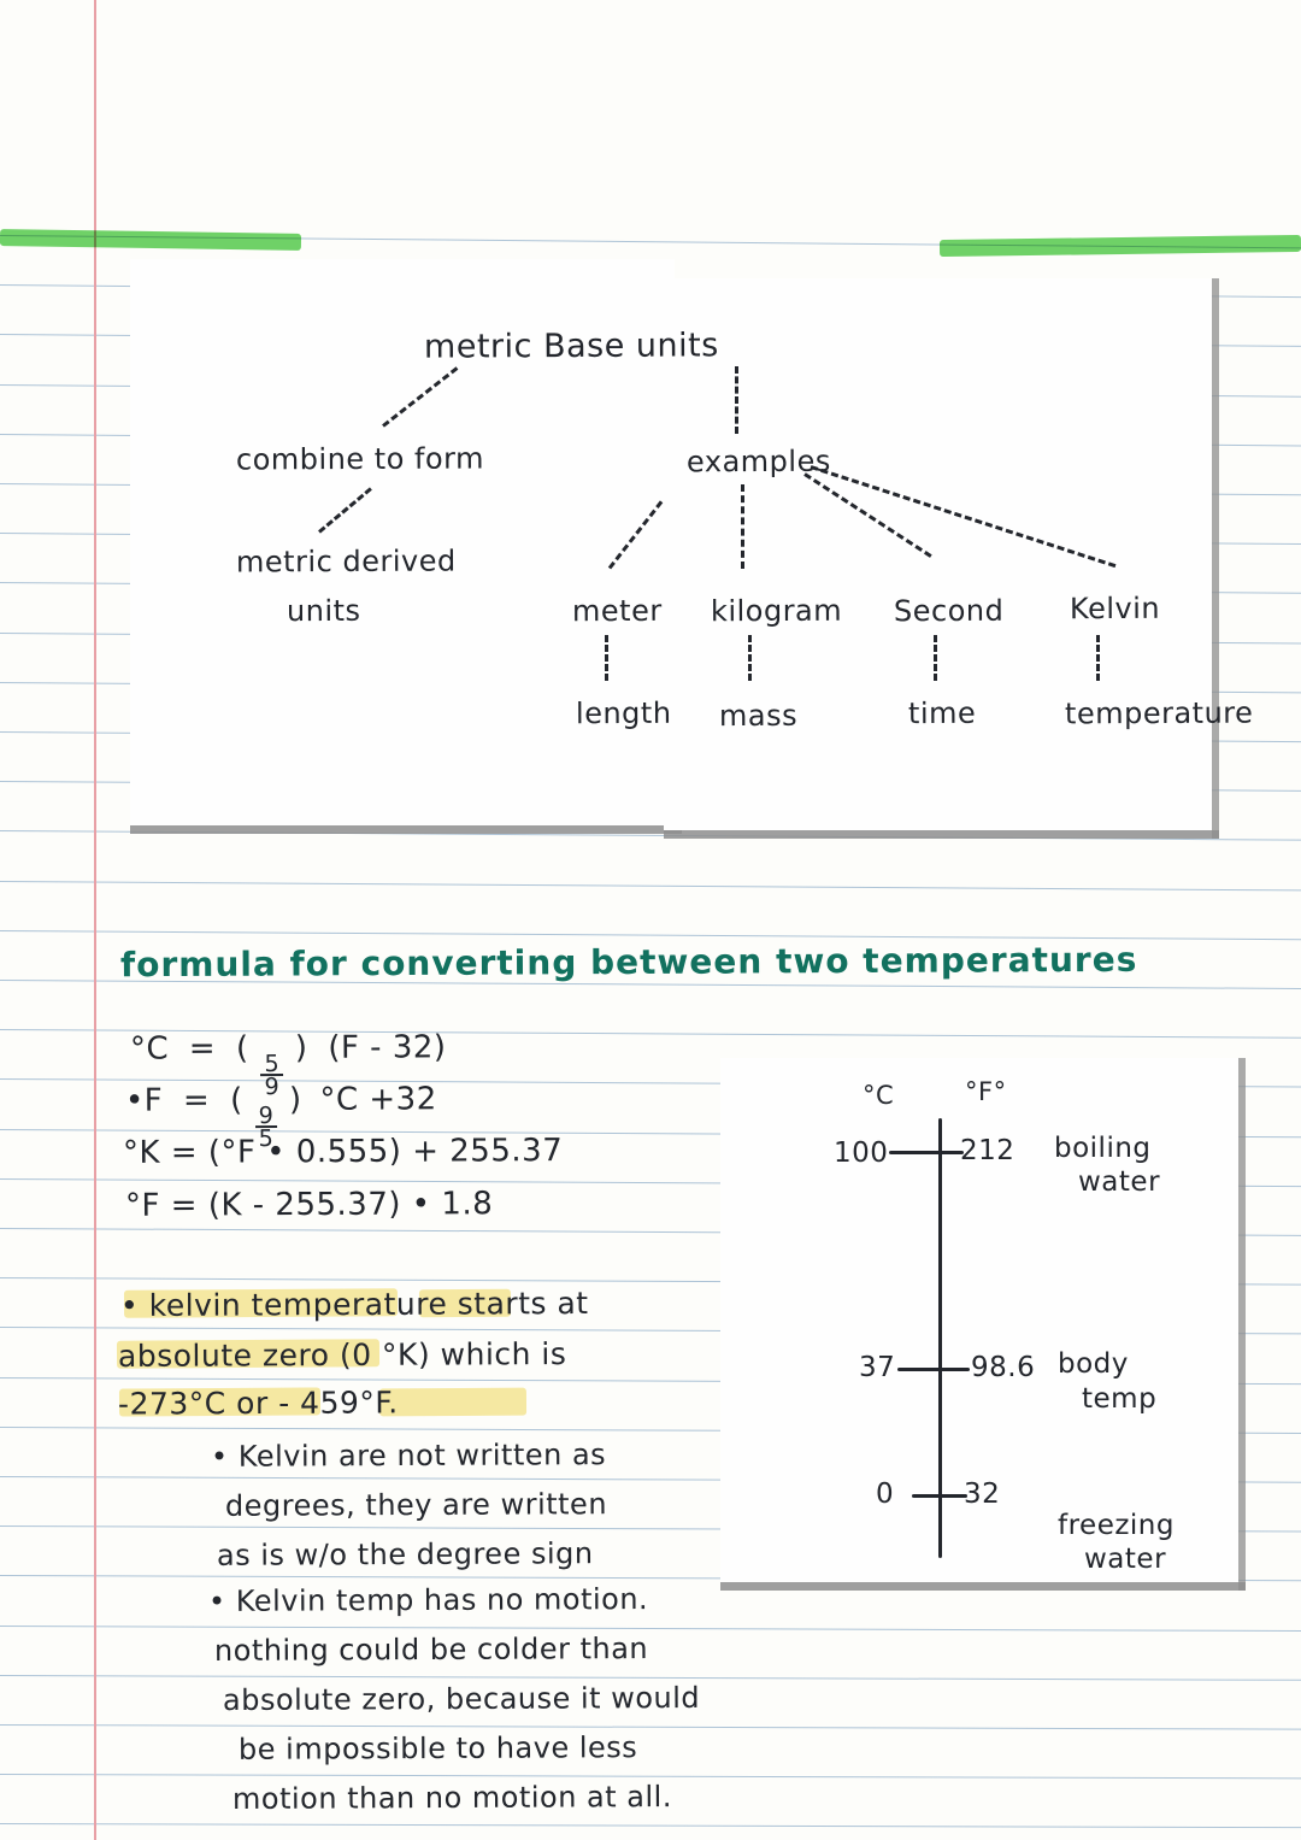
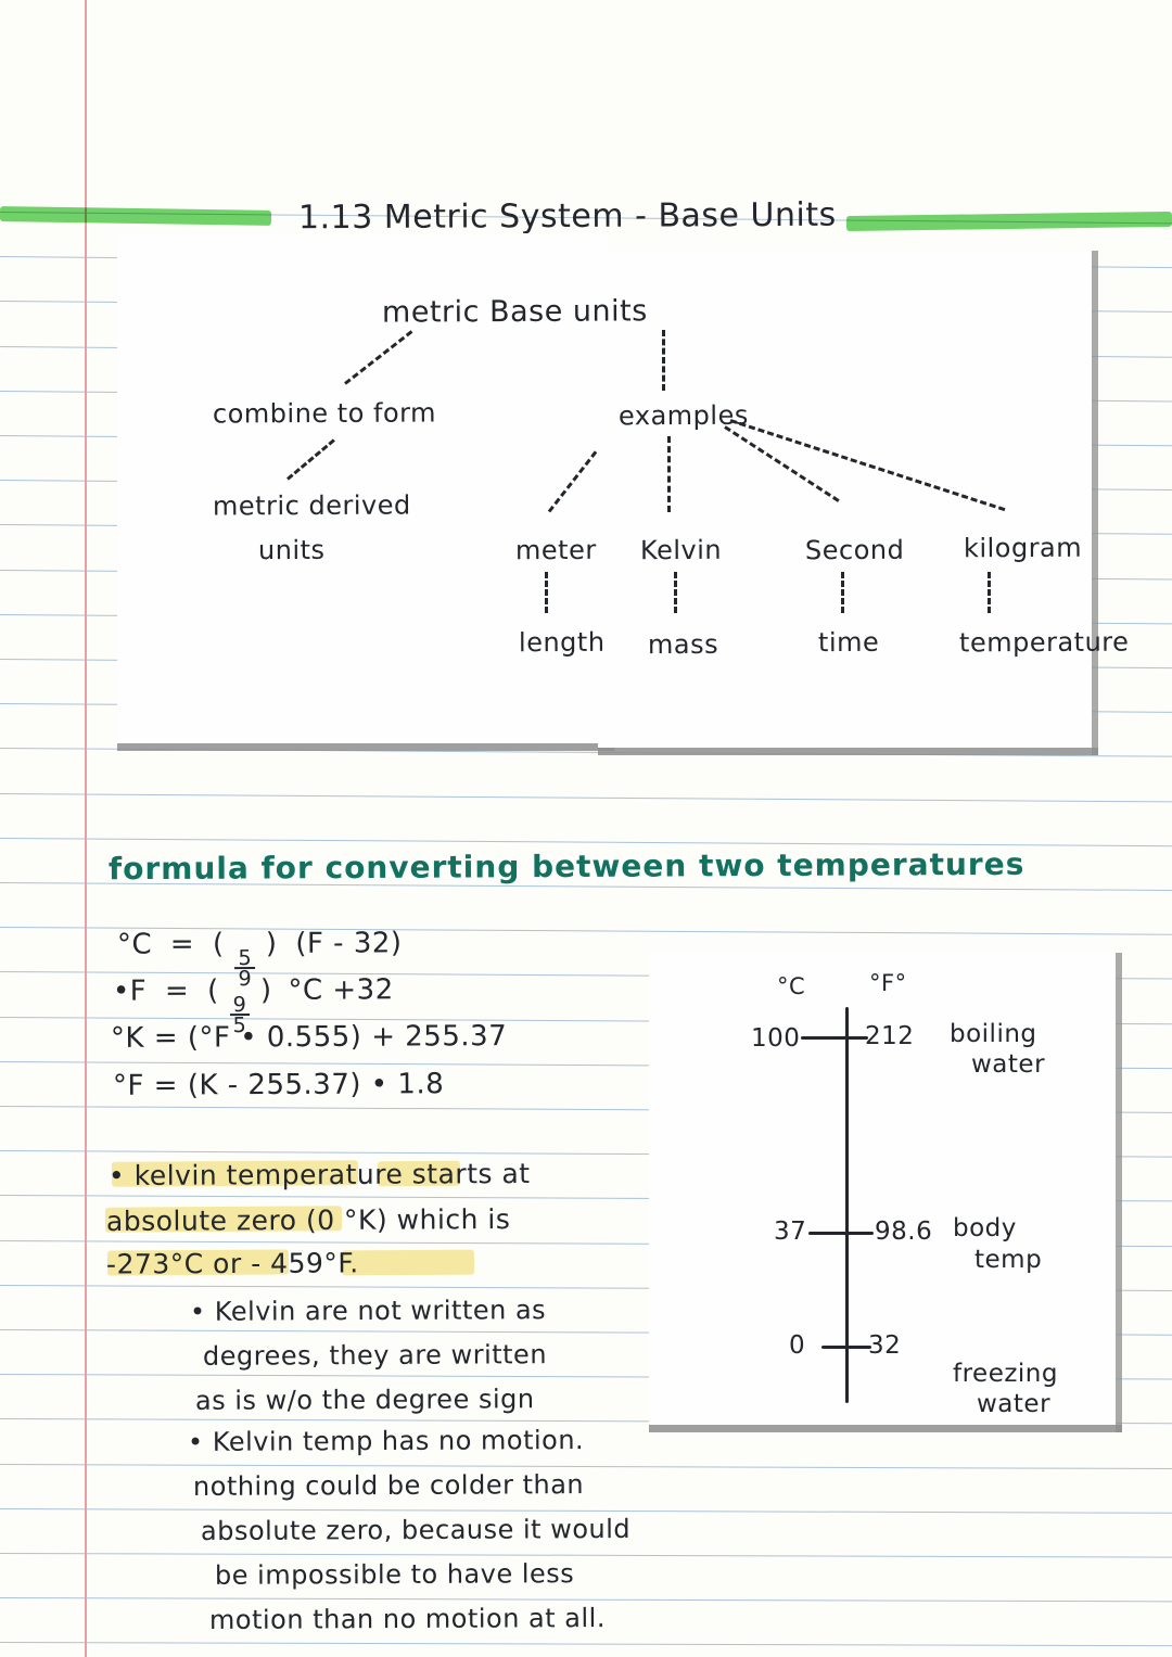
+ 1.13 Metric System - Base Units
  metric Base units
  combine to form
  metric derived
  units
  examples
  meter
- kilogram
+ Kelvin
  Second
- Kelvin
+ kilogram
  length
  mass
  time
  temperature
  formula for converting between two temperatures
  °C = (
  5
  9
  ) (F - 32)
  •F = (
  9
  5
  ) °C +32
  °K = (°F • 0.555) + 255.37
  °F = (K - 255.37) • 1.8
  • kelvin temperature starts at
  absolute zero (0 °K) which is
  -273°C or - 459°F.
  • Kelvin are not written as
  degrees, they are written
  as is w/o the degree sign
  • Kelvin temp has no motion.
  nothing could be colder than
  absolute zero, because it would
  be impossible to have less
  motion than no motion at all.
  °C
  °F°
  100
  212
  boiling
  water
  37
  98.6
  body
  temp
  0
  32
  freezing
  water
